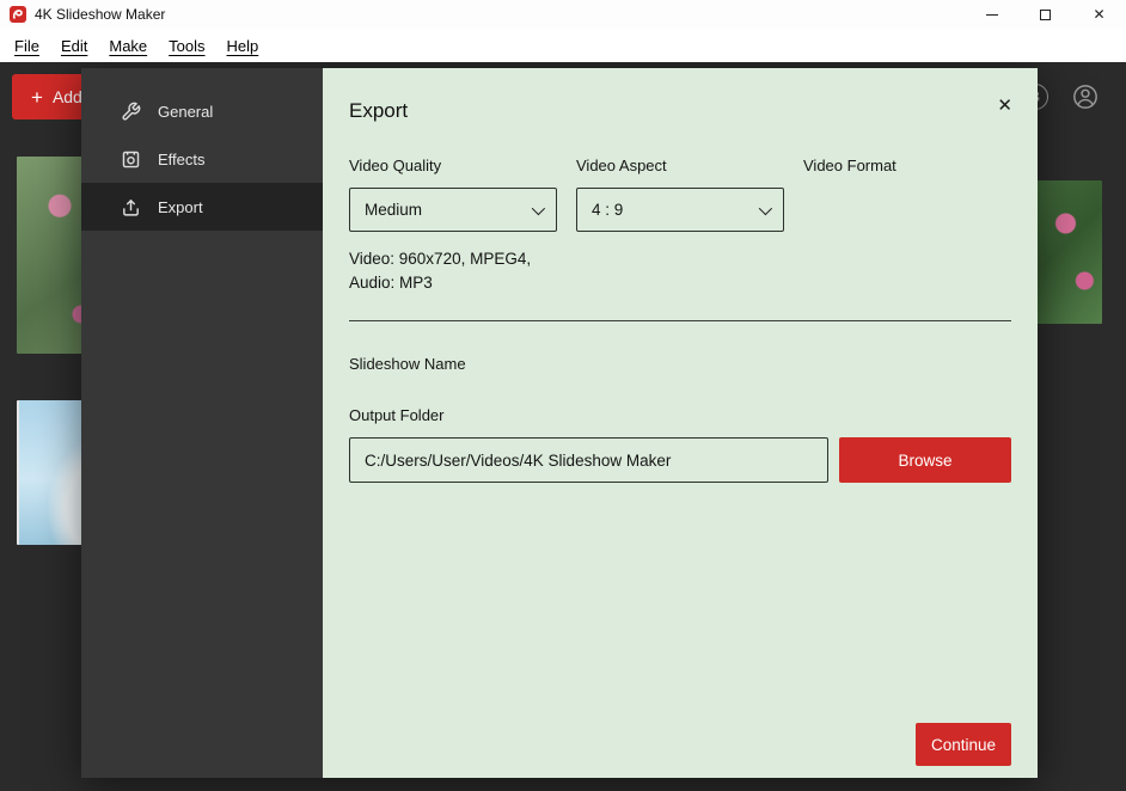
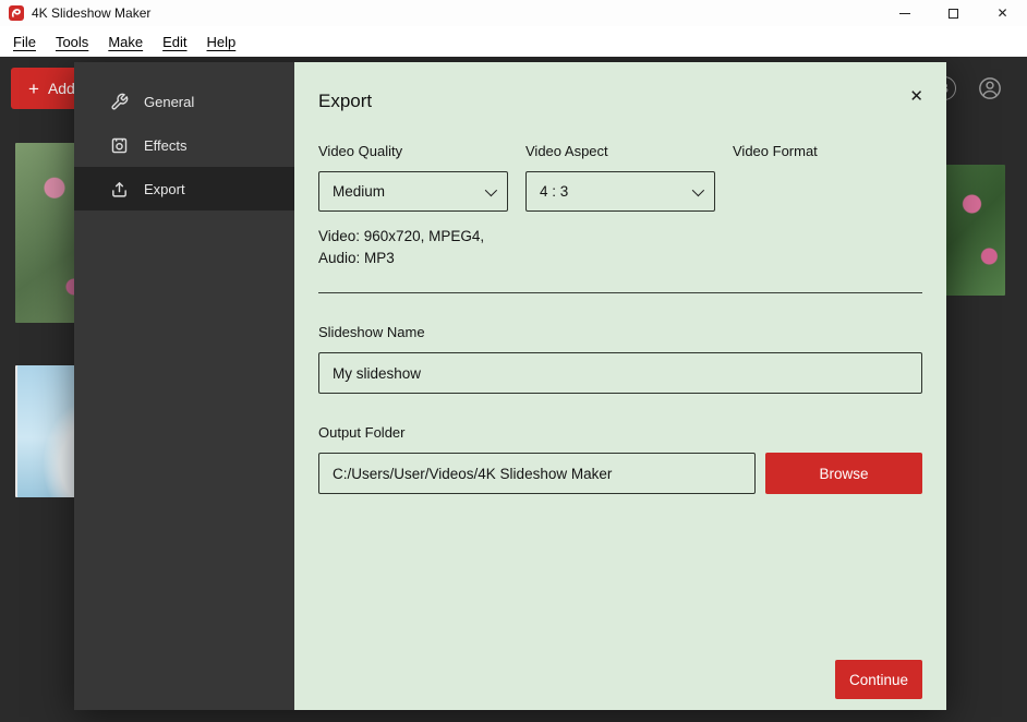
  4K Slideshow Maker
  ✕
  File
- Edit
+ Tools
  Make
- Tools
+ Edit
  Help
  +
  General
  Effects
  Export
  Export
  ✕
  Video Quality
  Medium
  Video Aspect
- 4 : 9
+ 4 : 3
  Video Format
  Video: 960x720, MPEG4,
  Audio: MP3
  Slideshow Name
+ My slideshow
  Output Folder
  C:/Users/User/Videos/4K Slideshow Maker
  Browse
  Continue
